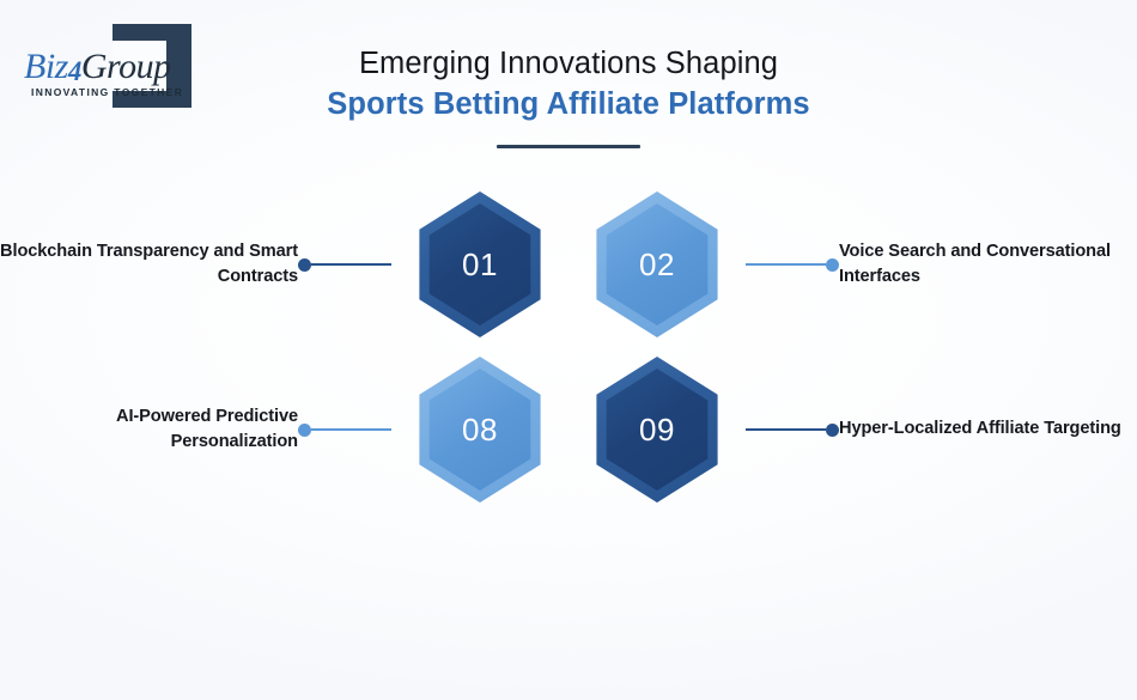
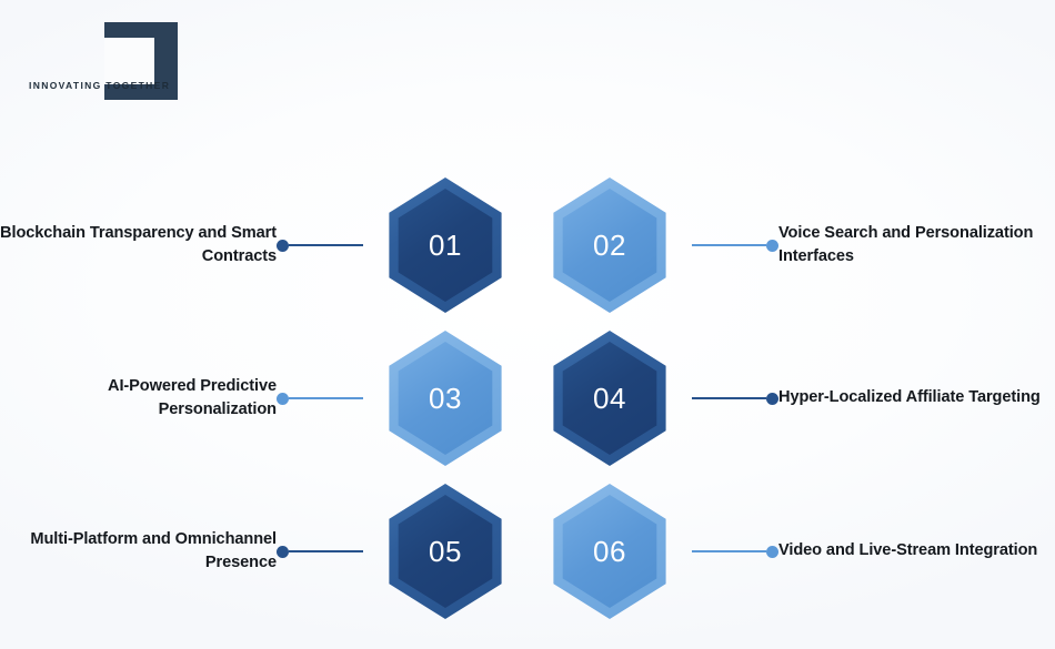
- Biz4Group
  INNOVATING TOGETHER
- Emerging Innovations Shaping
- Sports Betting Affiliate Platforms
  Blockchain Transparency and Smart Contracts
  01
  02
- Voice Search and Conversational Interfaces
+ Voice Search and Personalization Interfaces
  AI-Powered Predictive Personalization
- 08
+ 03
- 09
+ 04
  Hyper-Localized Affiliate Targeting
+ Multi-Platform and Omnichannel Presence
+ 05
+ 06
+ Video and Live-Stream Integration
